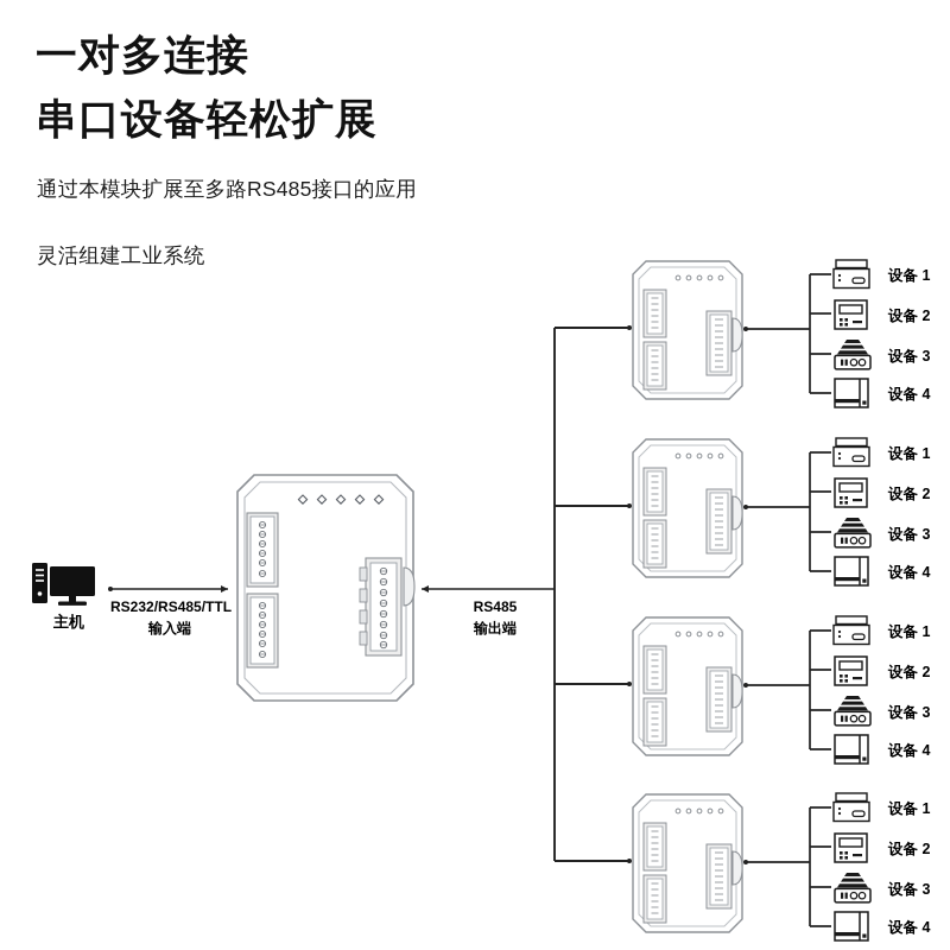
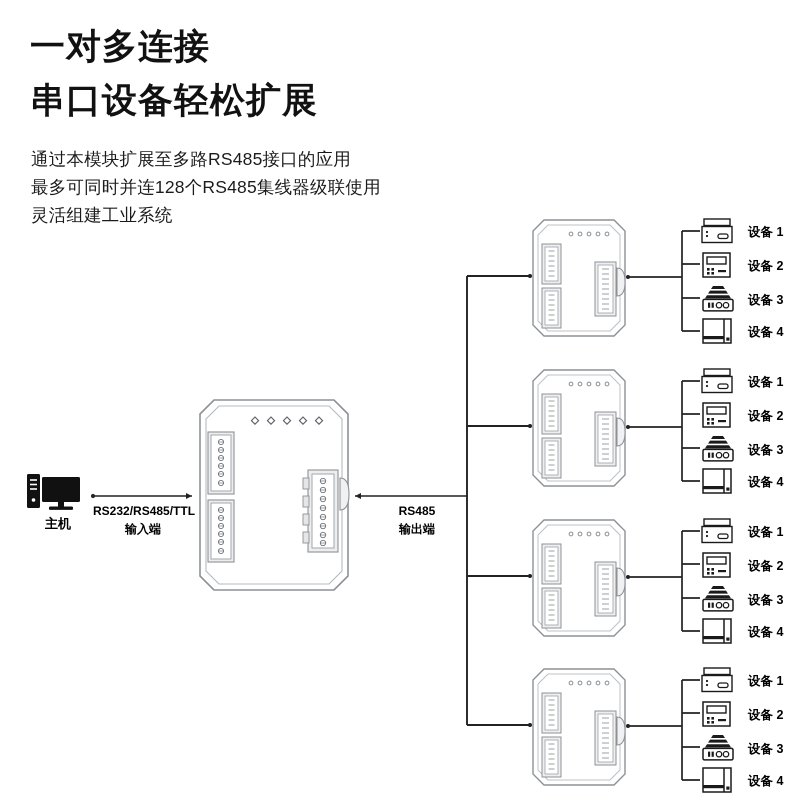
  一对多连接
  串口设备轻松扩展
  通过本模块扩展至多路RS485接口的应用
+ 最多可同时并连128个RS485集线器级联使用
  灵活组建工业系统
  主机
  RS232/RS485/TTL
  输入端
  RS485
  输出端
  设备 1
  设备 2
  设备 3
  设备 4
  设备 1
  设备 2
  设备 3
  设备 4
  设备 1
  设备 2
  设备 3
  设备 4
  设备 1
  设备 2
  设备 3
  设备 4
